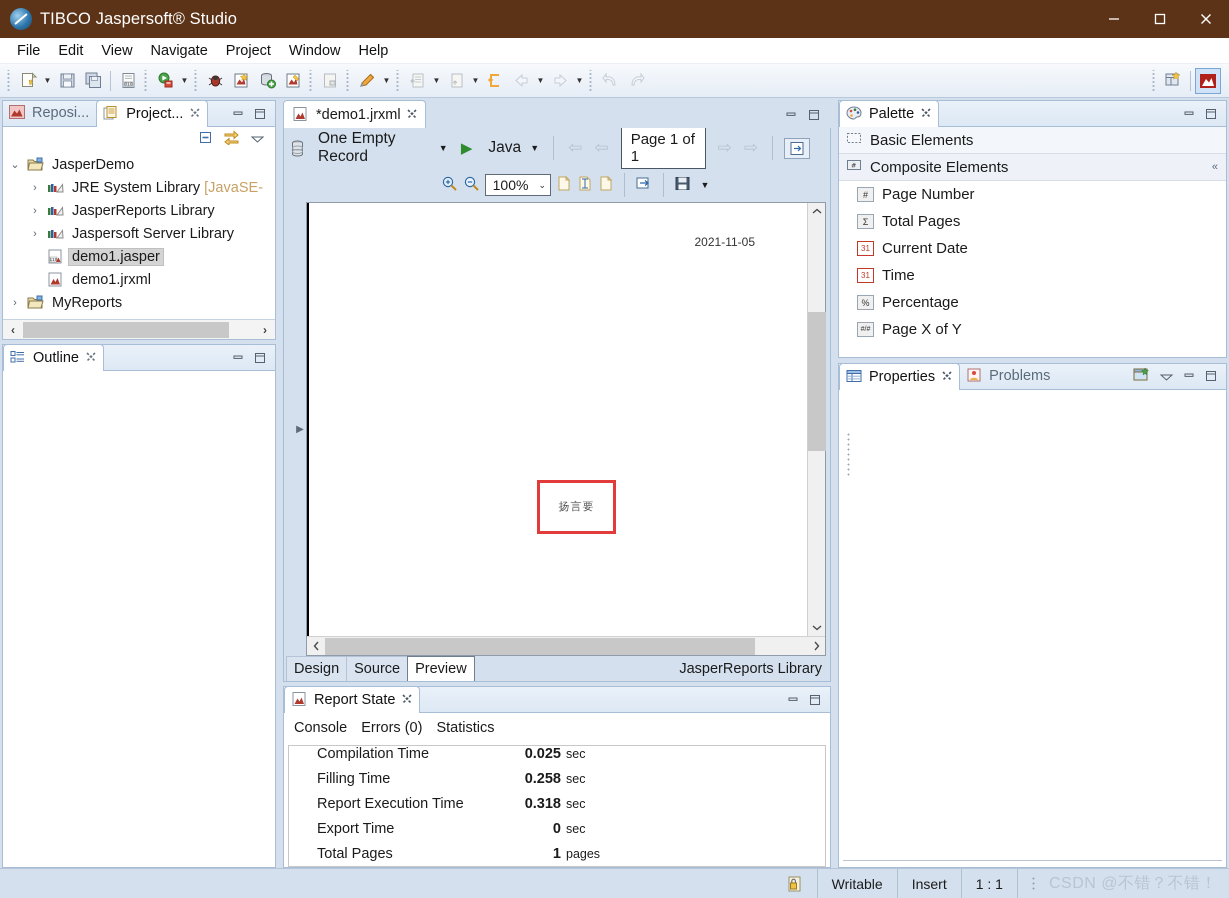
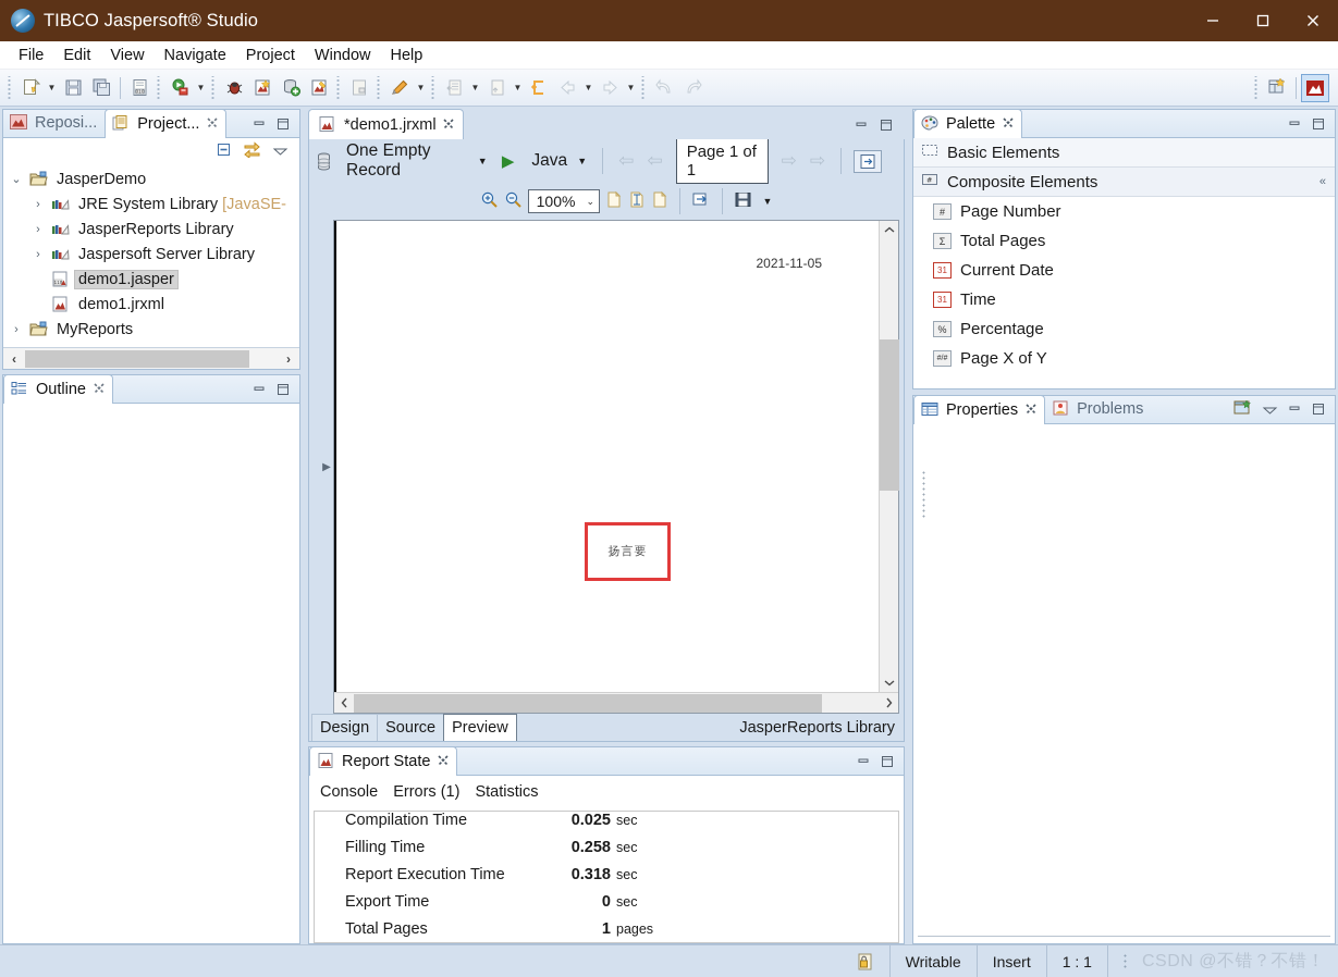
  TIBCO Jaspersoft® Studio
  File
  Edit
  View
  Navigate
  Project
  Window
  Help
  ▼
  ▼
  ▼
  ▼
  ▼
  ▼
  ▼
  Reposi...
  Project...
  ⌄
  JasperDemo
  ›
  JRE System Library [JavaSE-
  ›
  JasperReports Library
  ›
  Jaspersoft Server Library
  demo1.jasper
  demo1.jrxml
  ›
  MyReports
  ‹
  ›
  Outline
  *demo1.jrxml
  One Empty Record
  ▼
  ▶
  Java
  ▼
  ⇦
  ⇦
  Page 1 of 1
  ⇨
  ⇨
  100%
  ⌄
  ▼
  ▶
  2021-11-05
  扬言要
  Design
  Source
  Preview
  JasperReports Library
  Report State
  Console
- Errors (0)
+ Errors (1)
  Statistics
  Compilation Time
  0.025
  sec
  Filling Time
  0.258
  sec
  Report Execution Time
  0.318
  sec
  Export Time
  0
  sec
  Total Pages
  1
  pages
  Palette
  Basic Elements
  #
  Composite Elements
  «
  #
  Page Number
  Σ
  Total Pages
  31
  Current Date
  31
  Time
  %
  Percentage
  Page X of Y
  Properties
  Problems
  Writable
  Insert
  1 : 1
  CSDN @不错？不错！
